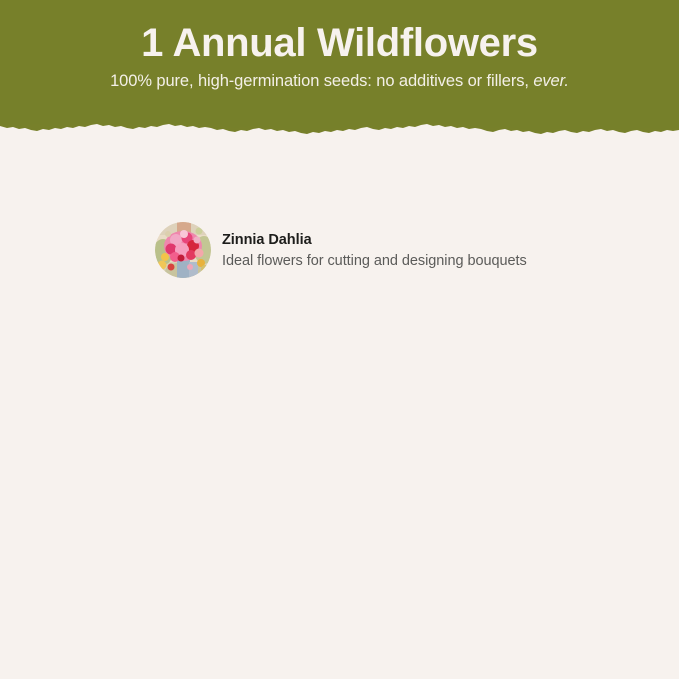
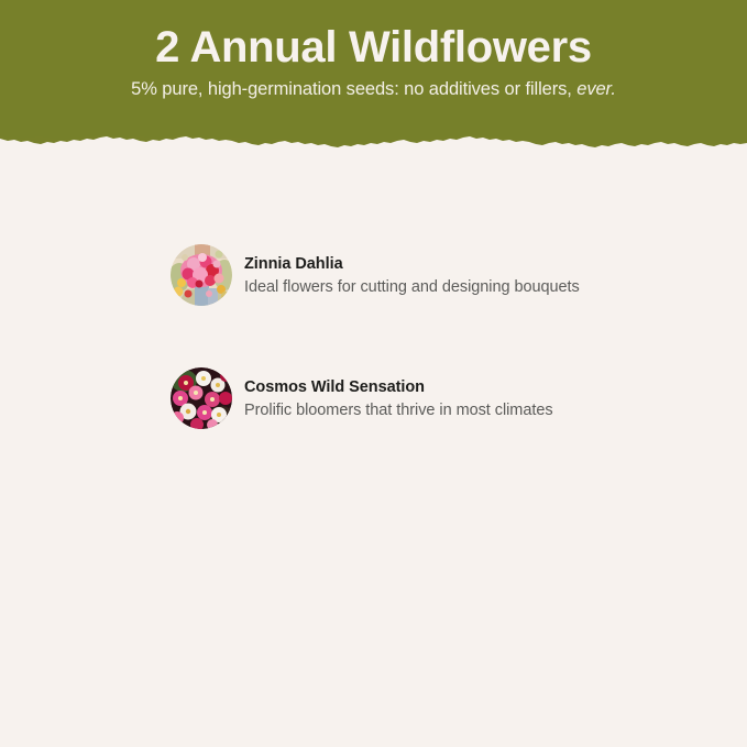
- 1 Annual Wildflowers
+ 2 Annual Wildflowers
- 100% pure, high-germination seeds: no additives or fillers, ever.
+ 5% pure, high-germination seeds: no additives or fillers, ever.
  Zinnia Dahlia
  Ideal flowers for cutting and designing bouquets
+ Cosmos Wild Sensation
+ Prolific bloomers that thrive in most climates
